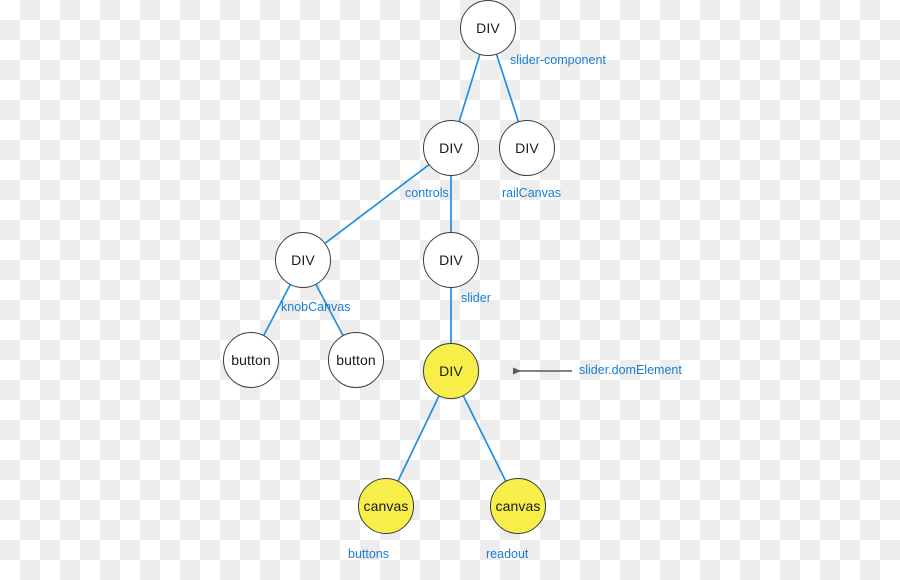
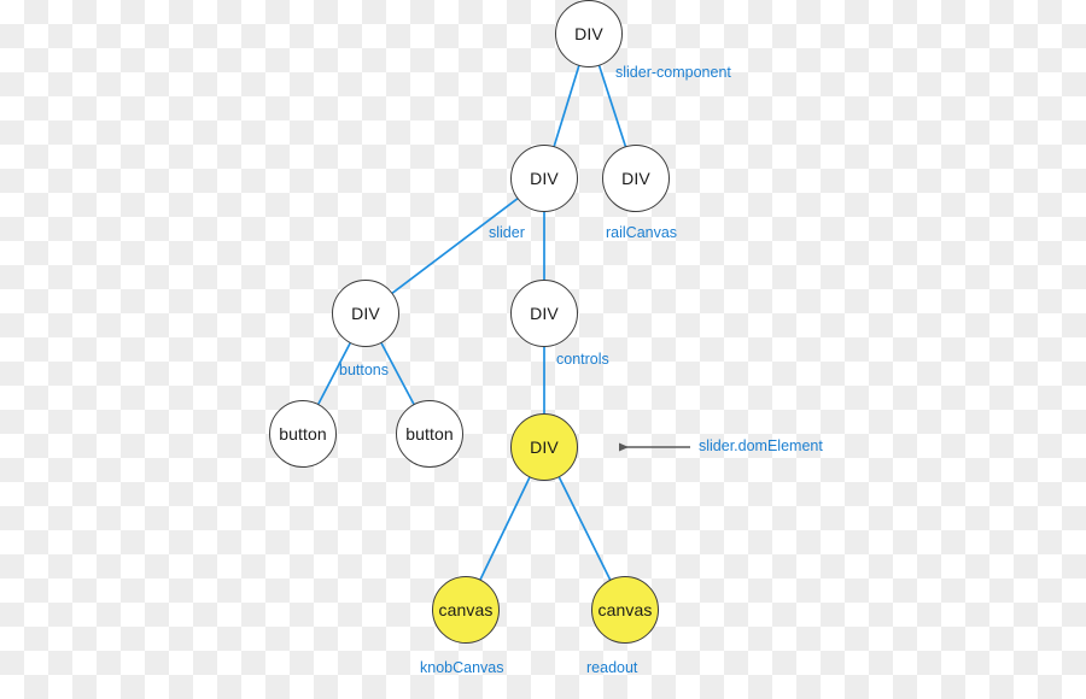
  DIV
  DIV
  DIV
  DIV
  DIV
  button
  button
  DIV
  canvas
  canvas
  slider-component
- controls
+ slider
  railCanvas
- knobCanvas
+ buttons
- slider
+ controls
- buttons
+ knobCanvas
  readout
  slider.domElement
